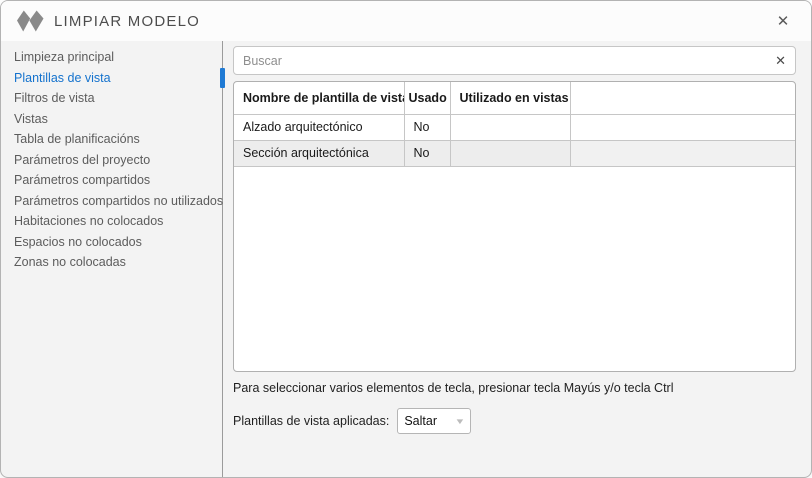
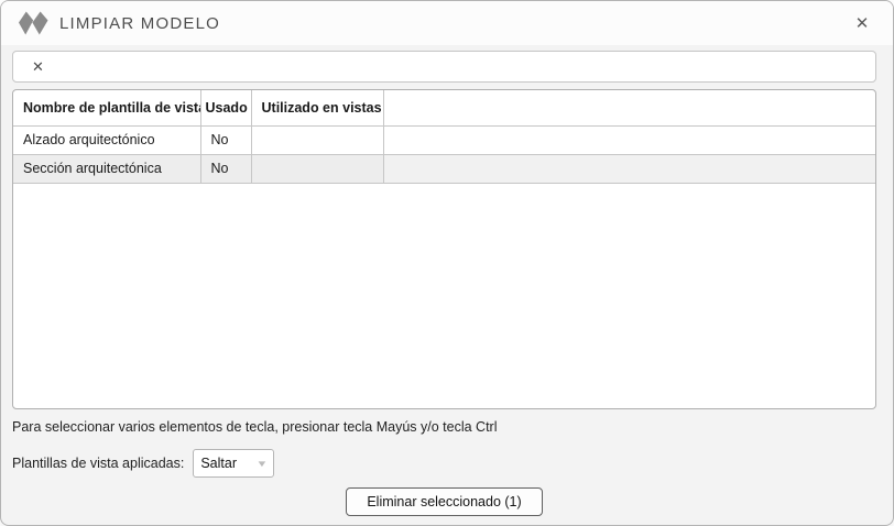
  LIMPIAR MODELO
  ✕
- Limpieza principal
- Plantillas de vista
- Filtros de vista
- Vistas
- Tabla de planificacións
- Parámetros del proyecto
- Parámetros compartidos
- Parámetros compartidos no utilizados
- Habitaciones no colocados
- Espacios no colocados
- Zonas no colocadas
- Buscar
  ✕
  Nombre de plantilla de vist	Usado	Utilizado en vistas
  Alzado arquitectónico	No
  Sección arquitectónica	No
  Para seleccionar varios elementos de tecla, presionar tecla Mayús y/o tecla Ctrl
  Plantillas de vista aplicadas:
  Saltar
  ▼
+ Eliminar seleccionado (1)
